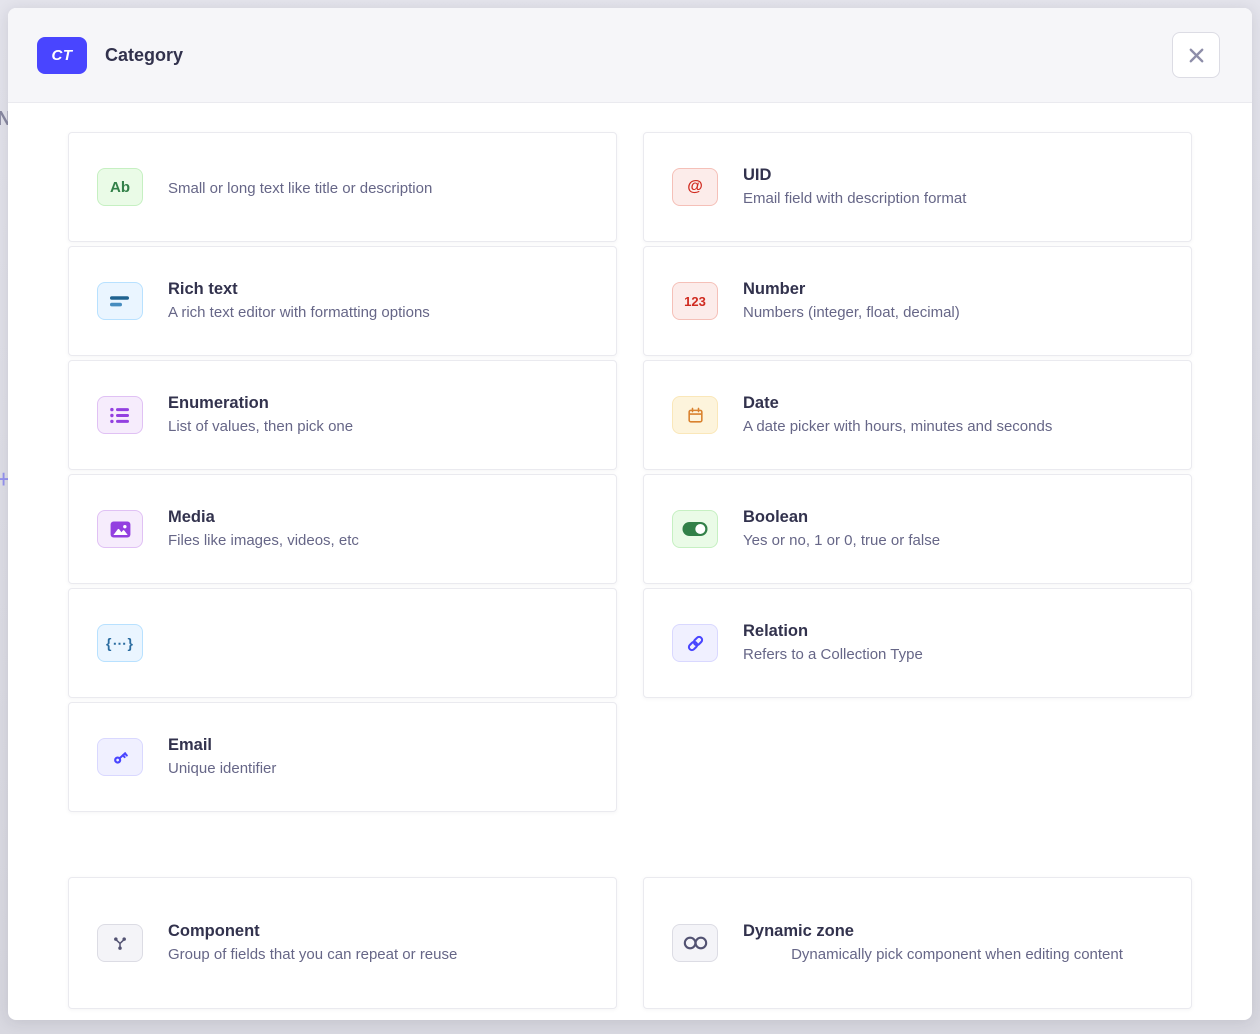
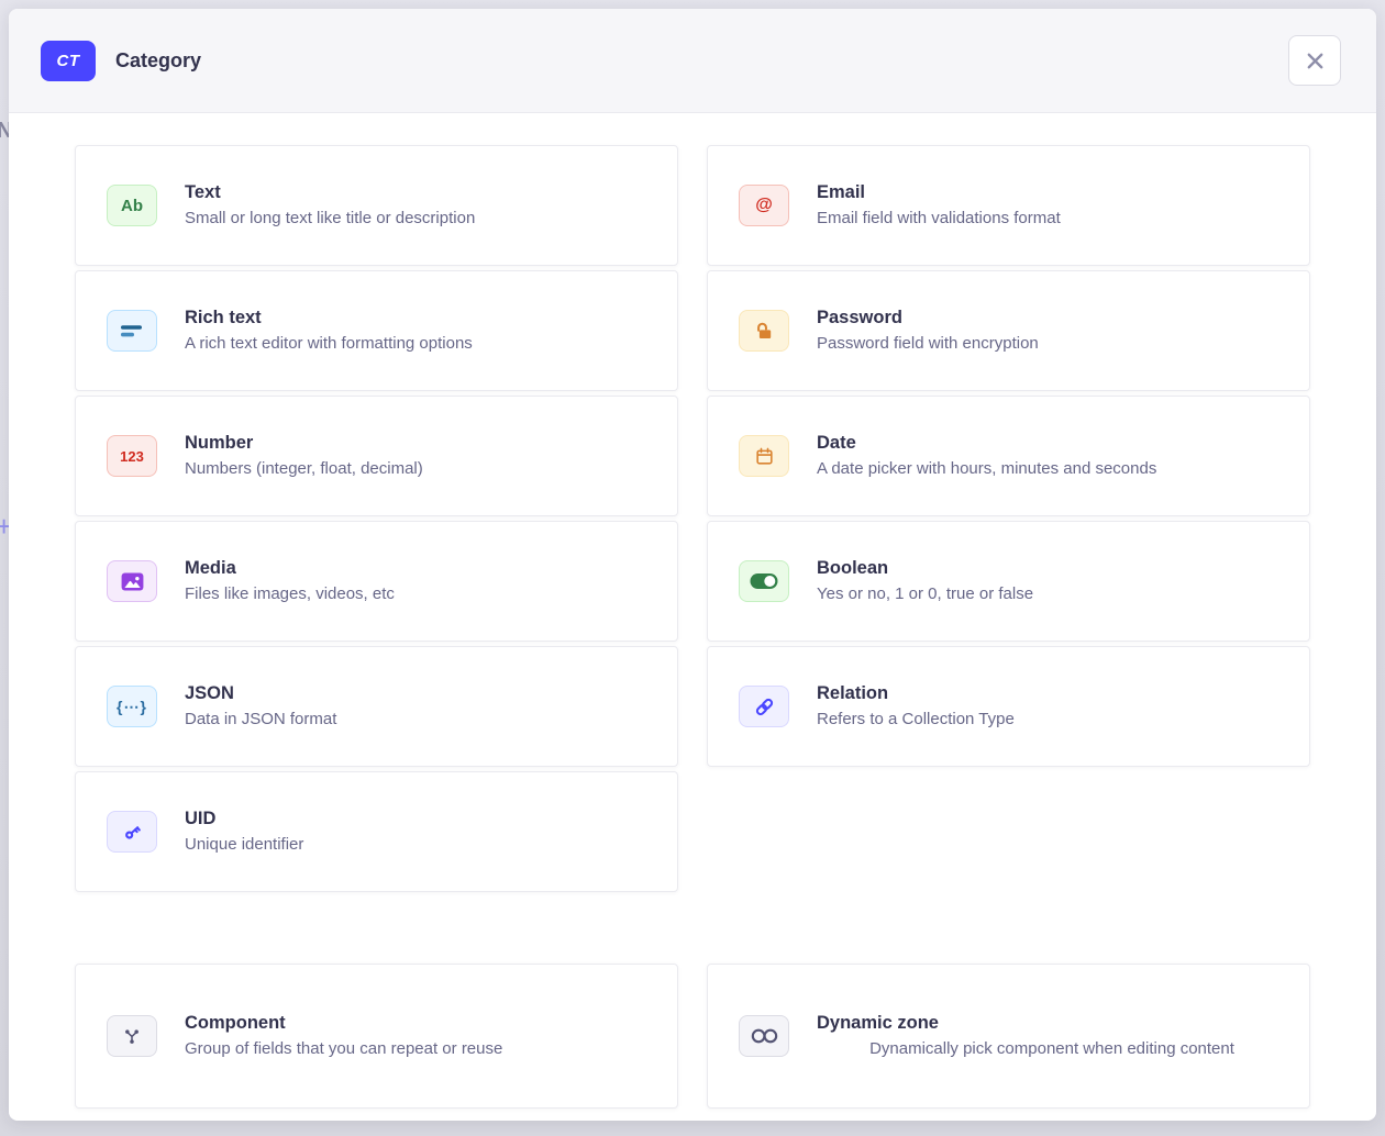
  N
  +
  CT
  Category
  Ab
+ Text
  Small or long text like title or description
  @
- UID
+ Email
- Email field with description format
+ Email field with validations format
  Rich text
  A rich text editor with formatting options
+ Password
+ Password field with encryption
  123
  Number
  Numbers (integer, float, decimal)
- Enumeration
- List of values, then pick one
  Date
  A date picker with hours, minutes and seconds
  Media
  Files like images, videos, etc
  Boolean
  Yes or no, 1 or 0, true or false
  {⋯}
+ JSON
+ Data in JSON format
  Relation
  Refers to a Collection Type
- Email
+ UID
  Unique identifier
  Component
  Group of fields that you can repeat or reuse
  Dynamic zone
  Dynamically pick component when editing content
